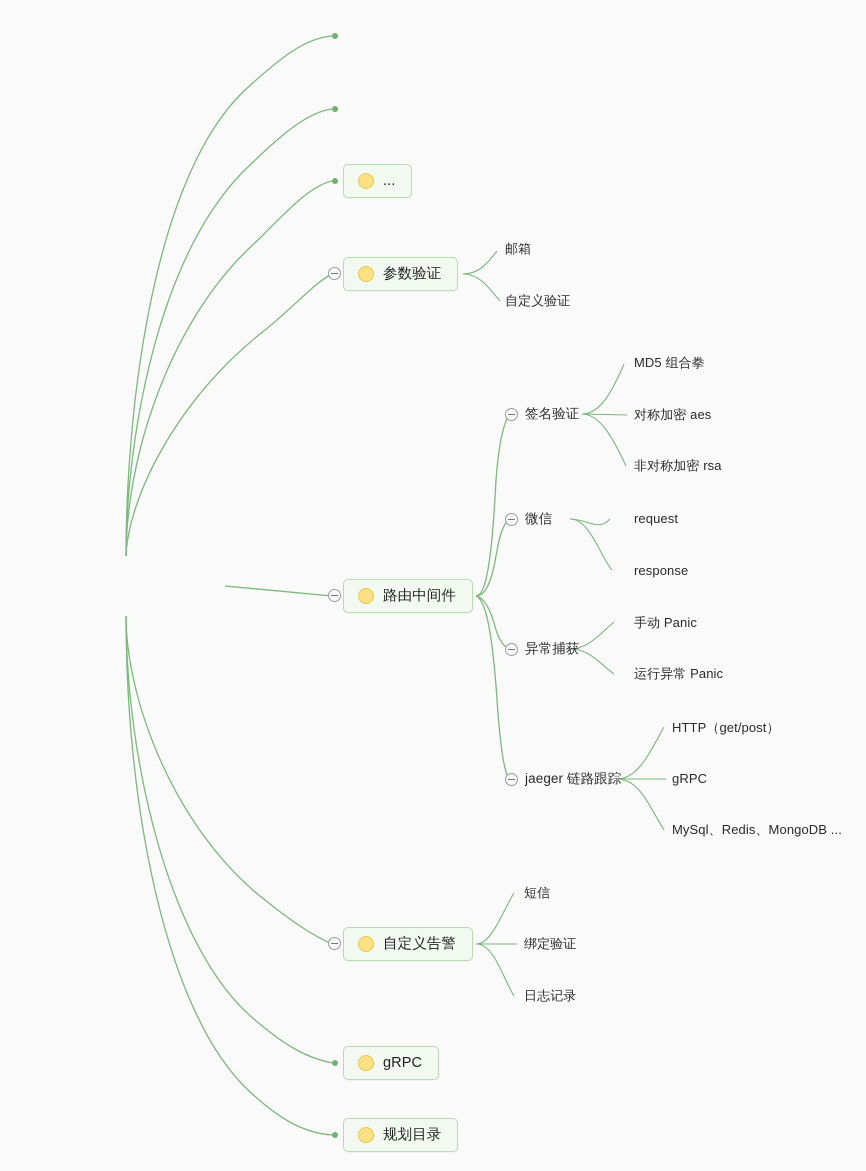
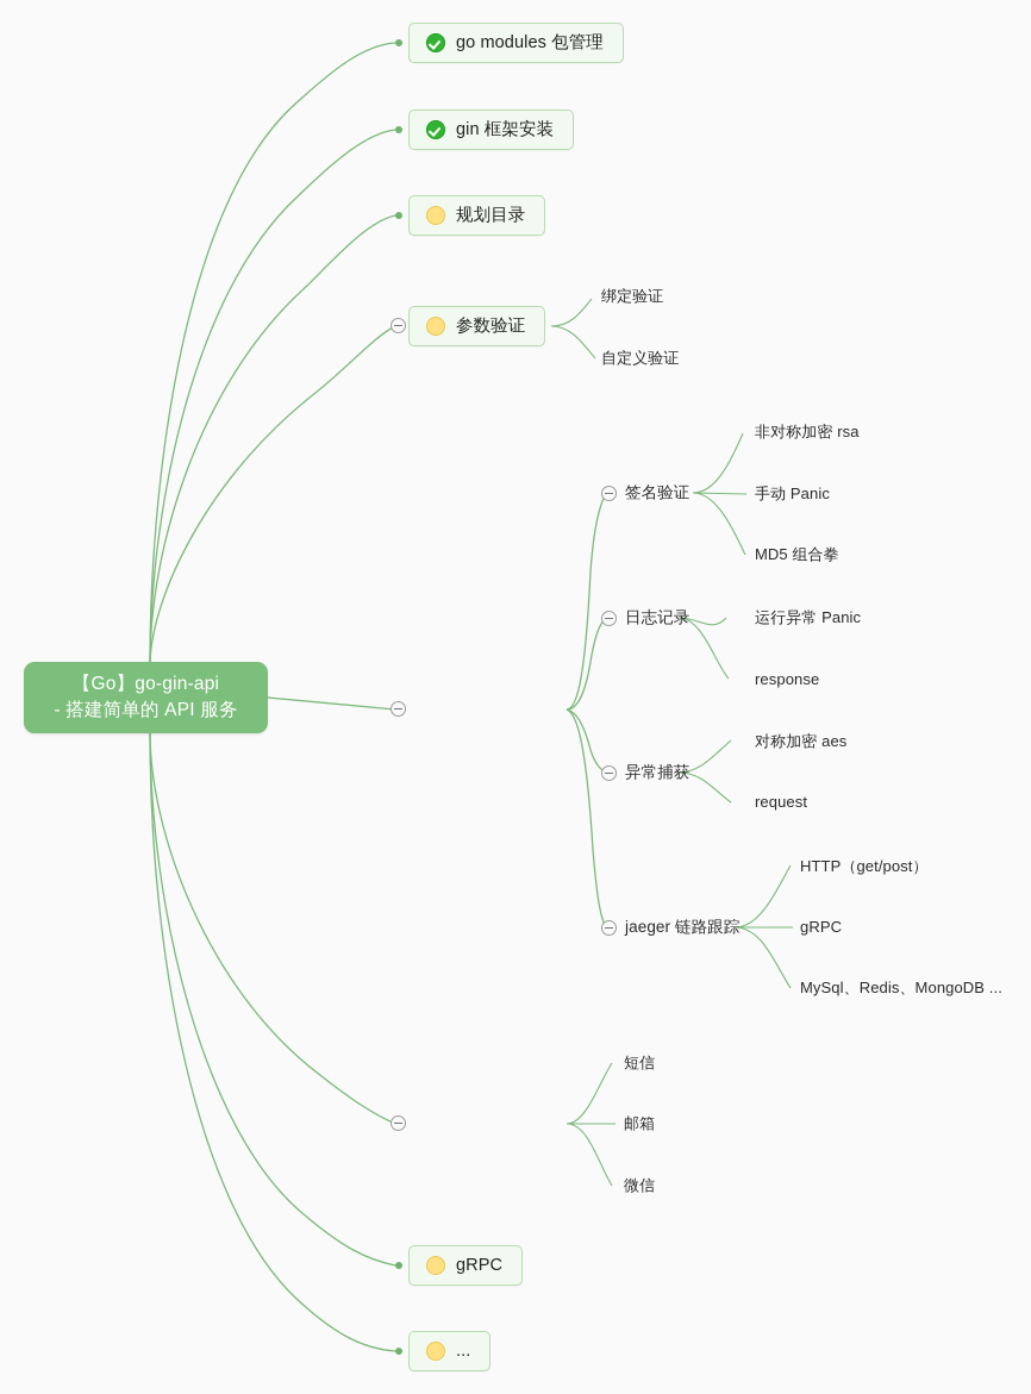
+ 【Go】go-gin-api
+ - 搭建简单的 API 服务
+ go modules 包管理
+ gin 框架安装
- ...
+ 规划目录
  参数验证
- 路由中间件
- 自定义告警
  gRPC
- 规划目录
+ ...
- 邮箱
+ 绑定验证
  自定义验证
  签名验证
- 微信
+ 日志记录
  异常捕获
  jaeger 链路跟踪
- MD5 组合拳
+ 非对称加密 rsa
- 对称加密 aes
+ 手动 Panic
- 非对称加密 rsa
+ MD5 组合拳
- request
+ 运行异常 Panic
  response
- 手动 Panic
+ 对称加密 aes
- 运行异常 Panic
+ request
  HTTP（get/post）
  gRPC
  MySql、Redis、MongoDB ...
  短信
- 绑定验证
+ 邮箱
- 日志记录
+ 微信
